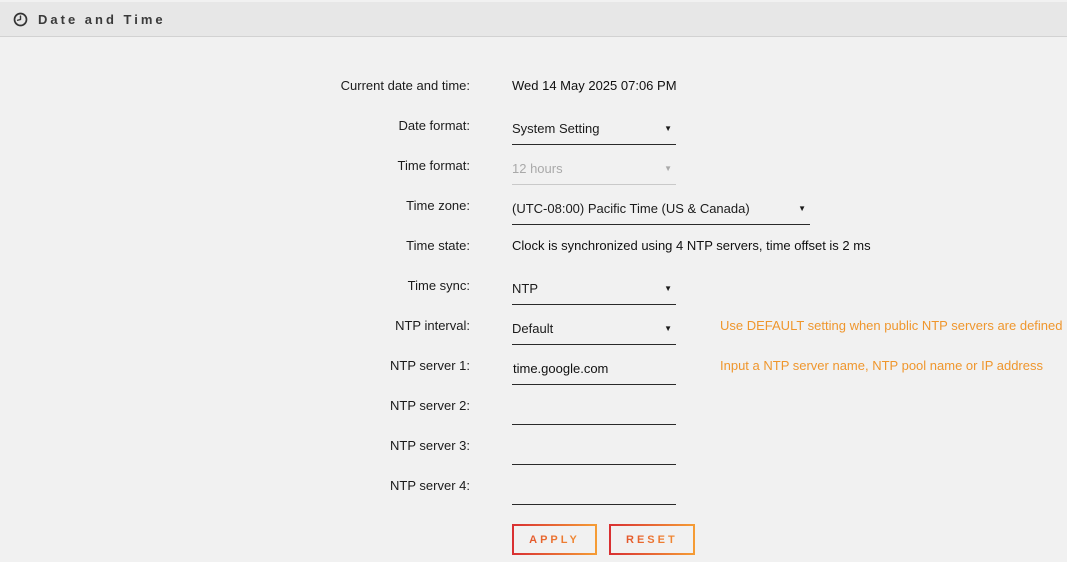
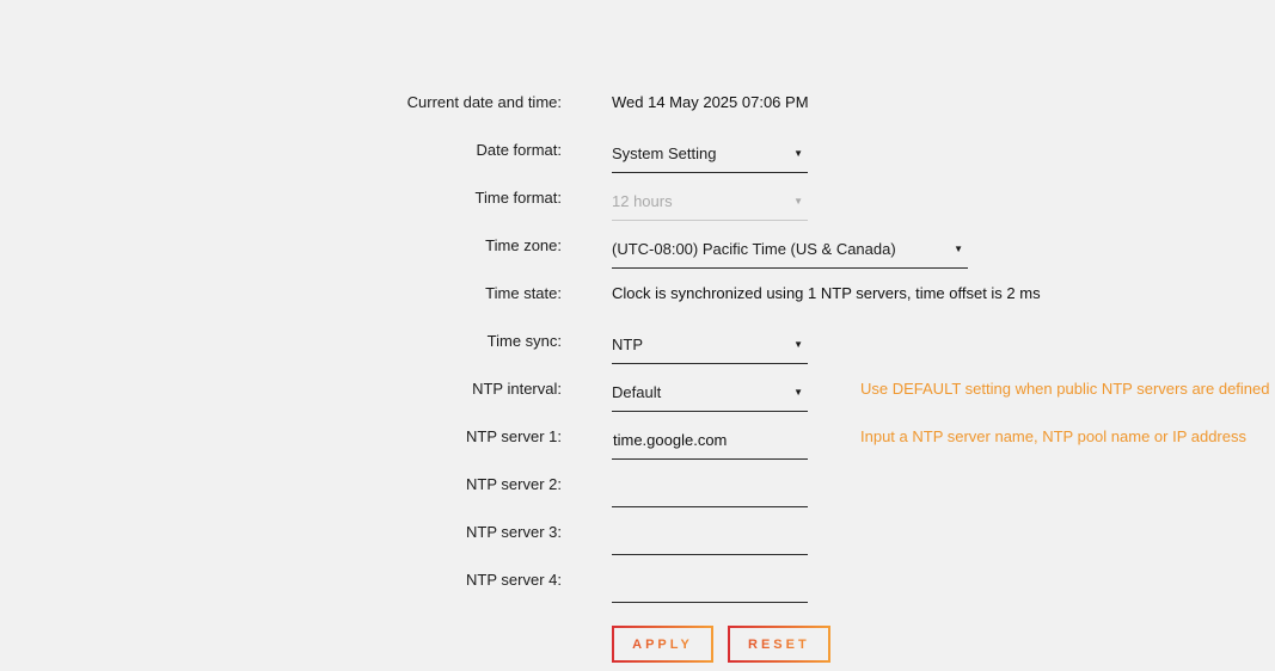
- Date and Time
  Current date and time:
  Wed 14 May 2025 07:06 PM
  Date format:
  System Setting
  ▼
  Time format:
  12 hours
  ▼
  Time zone:
  (UTC-08:00) Pacific Time (US & Canada)
  ▼
  Time state:
- Clock is synchronized using 4 NTP servers, time offset is 2 ms
+ Clock is synchronized using 1 NTP servers, time offset is 2 ms
  Time sync:
  NTP
  ▼
  NTP interval:
  Default
  ▼
  Use DEFAULT setting when public NTP servers are defined
  NTP server 1:
  time.google.com
  Input a NTP server name, NTP pool name or IP address
  NTP server 2:
  NTP server 3:
  NTP server 4:
  APPLY
  RESET
